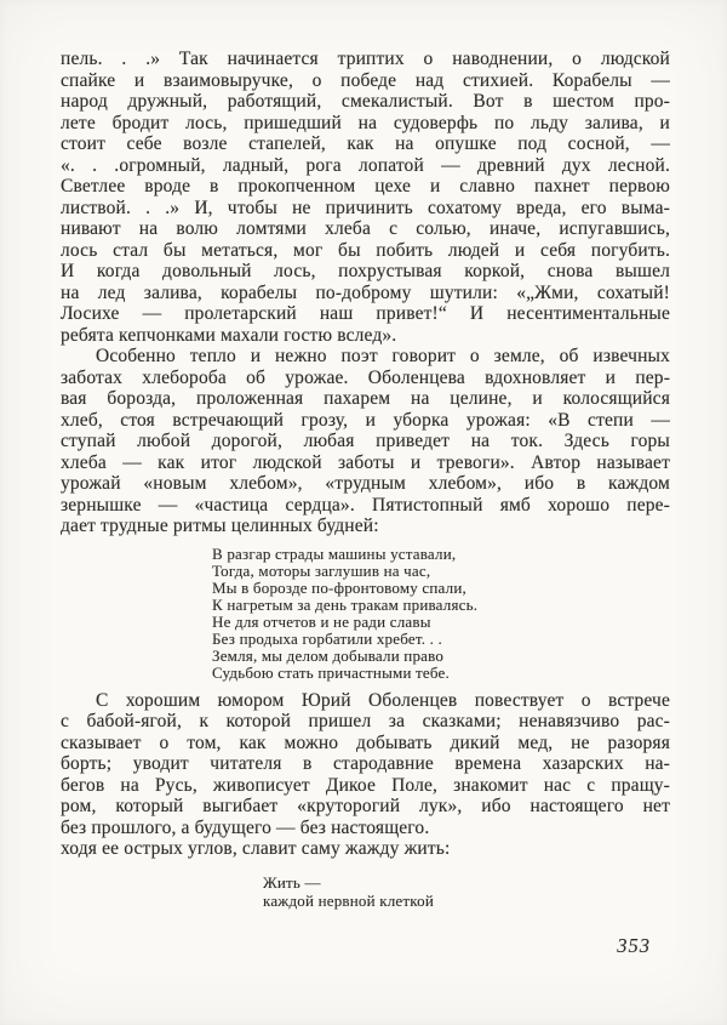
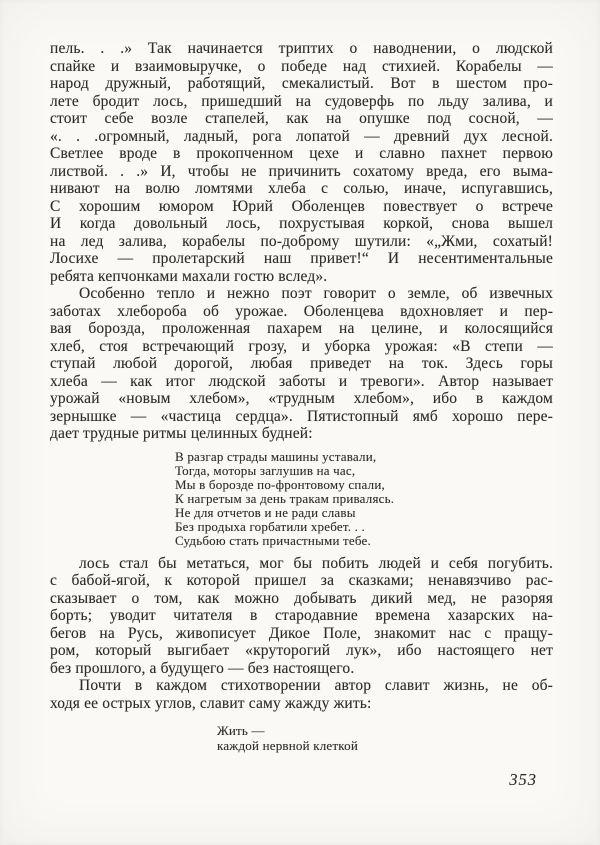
  пель. . .» Так начинается триптих о наводнении, о людской
  спайке и взаимовыручке, о победе над стихией. Корабелы —
  народ дружный, работящий, смекалистый. Вот в шестом про-
  лете бродит лось, пришедший на судоверфь по льду залива, и
  стоит себе возле стапелей, как на опушке под сосной, —
  «. . .огромный, ладный, рога лопатой — древний дух лесной.
  Светлее вроде в прокопченном цехе и славно пахнет первою
  листвой. . .» И, чтобы не причинить сохатому вреда, его выма-
  нивают на волю ломтями хлеба с солью, иначе, испугавшись,
- лось стал бы метаться, мог бы побить людей и себя погубить.
+ С хорошим юмором Юрий Оболенцев повествует о встрече
  И когда довольный лось, похрустывая коркой, снова вышел
  на лед залива, корабелы по-доброму шутили: «„Жми, сохатый!
  Лосихе — пролетарский наш привет!“ И несентиментальные
  ребята кепчонками махали гостю вслед».
  Особенно тепло и нежно поэт говорит о земле, об извечных
  заботах хлебороба об урожае. Оболенцева вдохновляет и пер-
  вая борозда, проложенная пахарем на целине, и колосящийся
  хлеб, стоя встречающий грозу, и уборка урожая: «В степи —
  ступай любой дорогой, любая приведет на ток. Здесь горы
  хлеба — как итог людской заботы и тревоги». Автор называет
  урожай «новым хлебом», «трудным хлебом», ибо в каждом
  зернышке — «частица сердца». Пятистопный ямб хорошо пере-
  дает трудные ритмы целинных будней:
  В разгар страды машины уставали,
  Тогда, моторы заглушив на час,
  Мы в борозде по-фронтовому спали,
  К нагретым за день тракам привалясь.
  Не для отчетов и не ради славы
  Без продыха горбатили хребет. . .
- Земля, мы делом добывали право
  Судьбою стать причастными тебе.
- С хорошим юмором Юрий Оболенцев повествует о встрече
+ лось стал бы метаться, мог бы побить людей и себя погубить.
  с бабой-ягой, к которой пришел за сказками; ненавязчиво рас-
  сказывает о том, как можно добывать дикий мед, не разоряя
  борть; уводит читателя в стародавние времена хазарских на-
  бегов на Русь, живописует Дикое Поле, знакомит нас с пращу-
  ром, который выгибает «круторогий лук», ибо настоящего нет
  без прошлого, а будущего — без настоящего.
+ Почти в каждом стихотворении автор славит жизнь, не об-
  ходя ее острых углов, славит саму жажду жить:
  Жить —
  каждой нервной клеткой
  353
